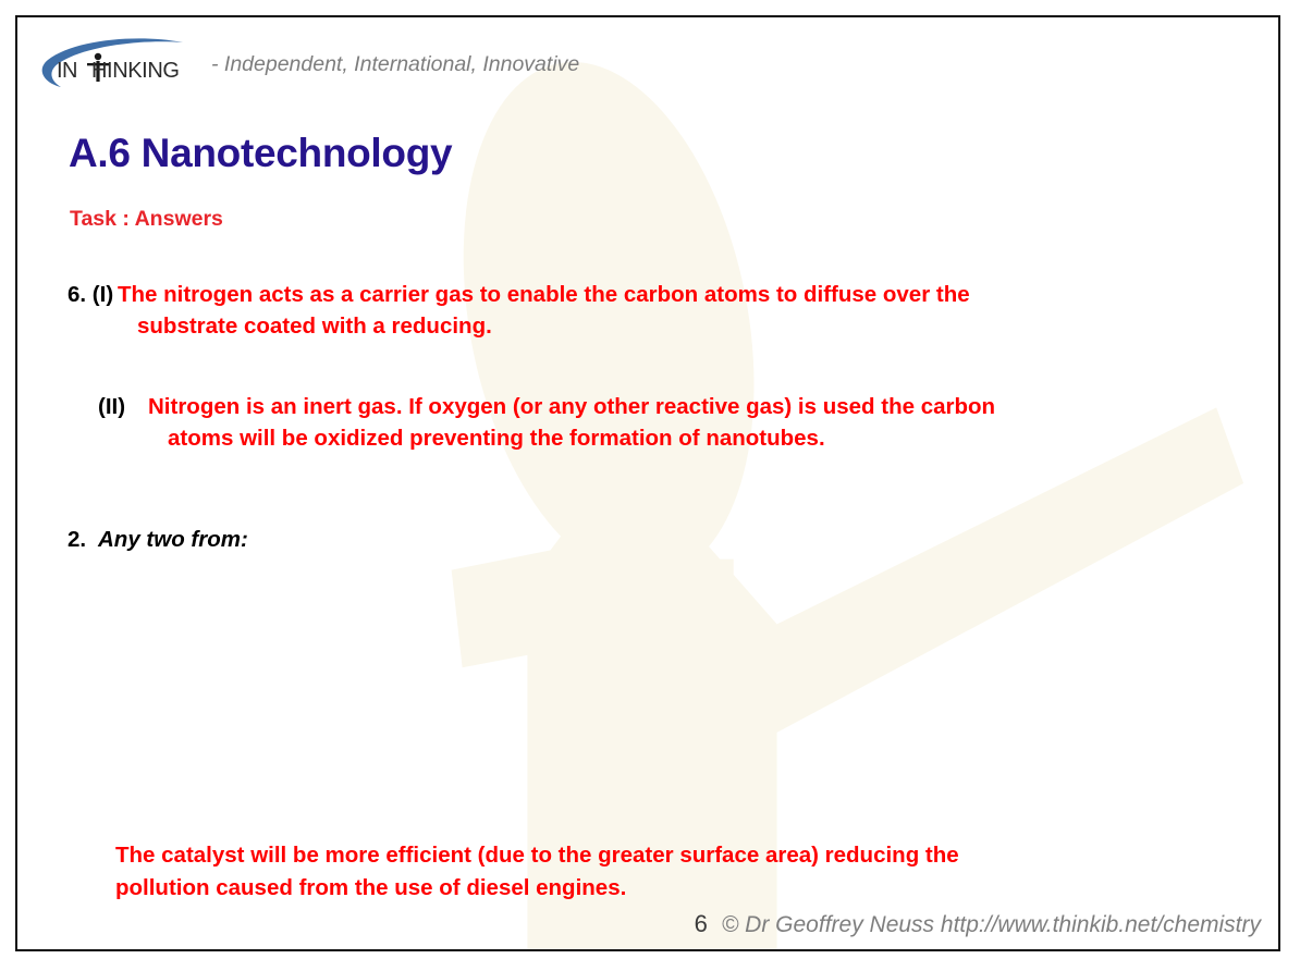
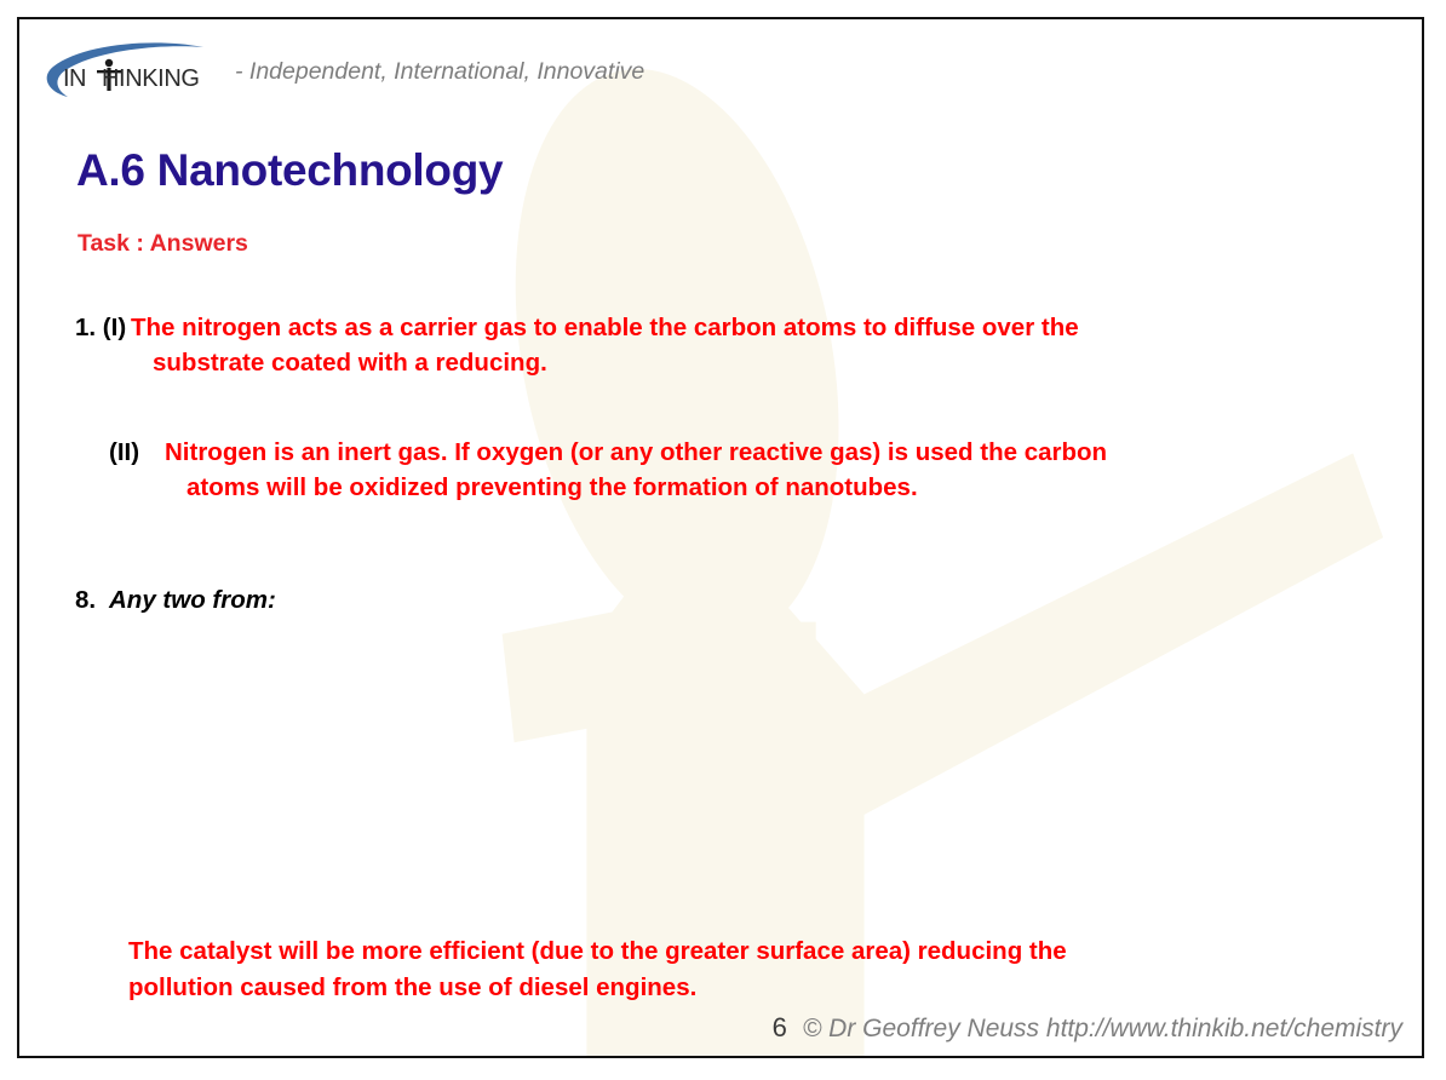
  IN HINKING
  - Independent, International, Innovative
  A.6 Nanotechnology
  Task : Answers
- 6. (I)
+ 1. (I)
  The nitrogen acts as a carrier gas to enable the carbon atoms to diffuse over the
  substrate coated with a reducing.
  (II)
  Nitrogen is an inert gas. If oxygen (or any other reactive gas) is used the carbon
  atoms will be oxidized preventing the formation of nanotubes.
- 2.
+ 8.
  Any two from:
  The catalyst will be more efficient (due to the greater surface area) reducing the
  pollution caused from the use of diesel engines.
  6
  © Dr Geoffrey Neuss http://www.thinkib.net/chemistry
